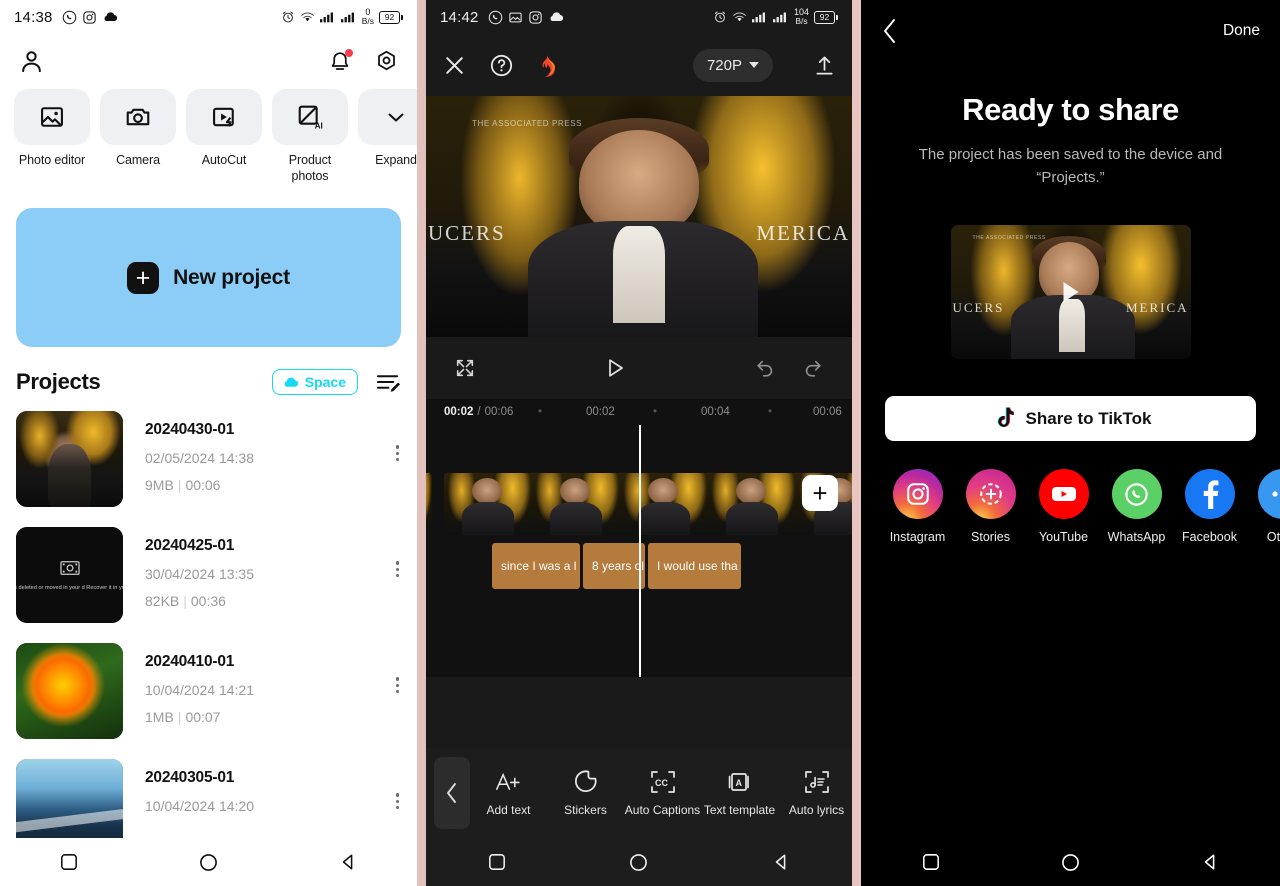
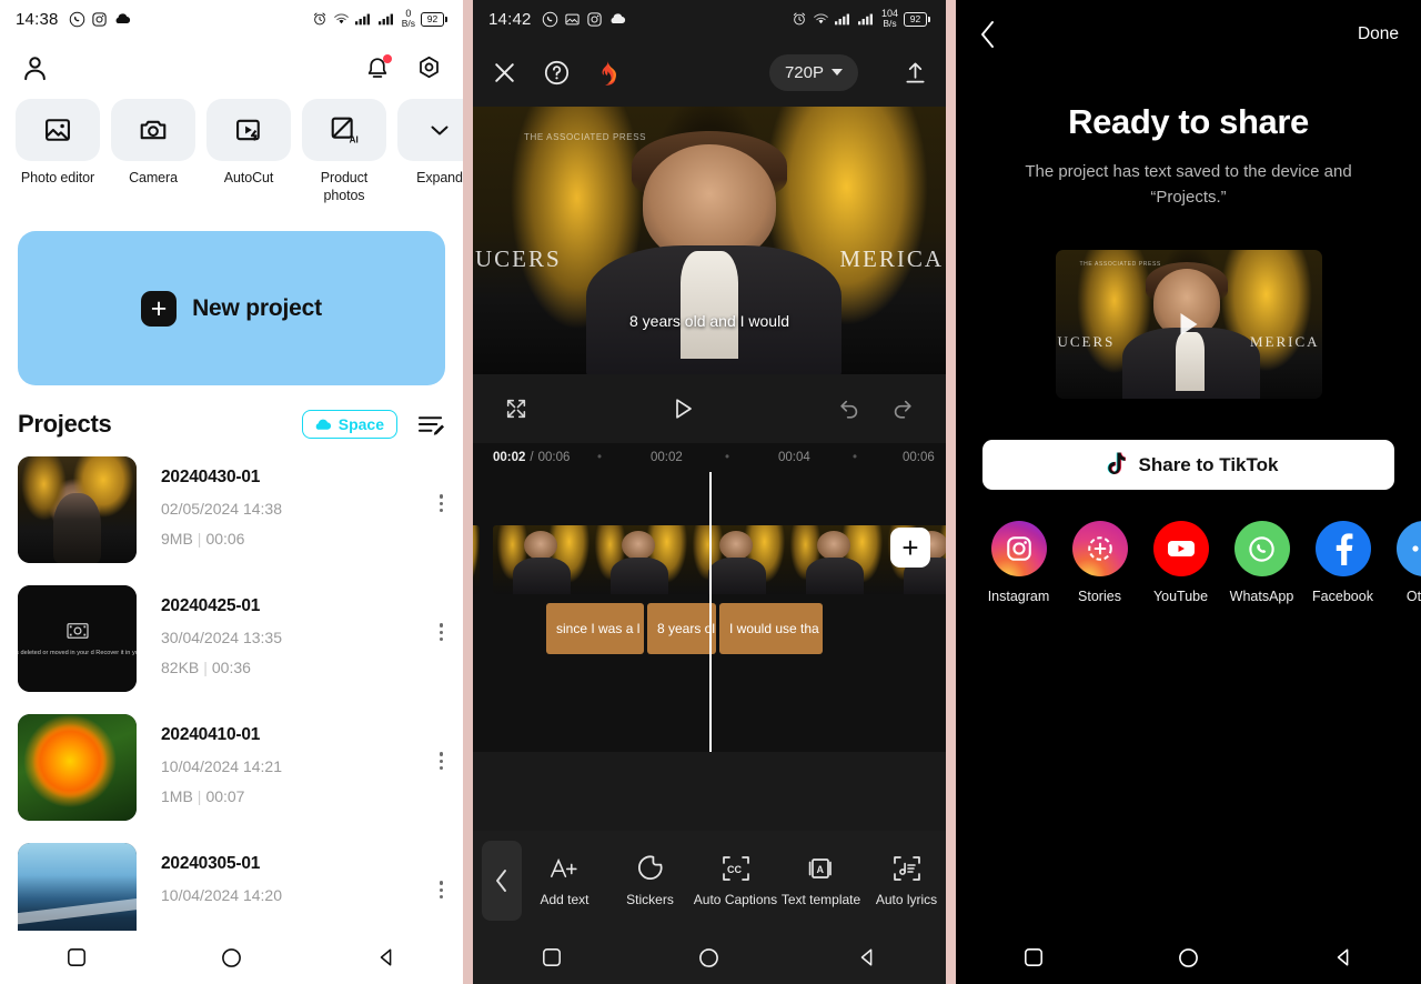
  14:38
  0
  B/s
  92
  Photo editor
  Camera
  AutoCut
  AI
  Product photos
  Expand
  +
  New project
  Projects
  Space
  20240430-01
  02/05/2024 14:38
  9MB | 00:06
  20240425-01
  30/04/2024 13:35
  82KB | 00:36
  20240410-01
  10/04/2024 14:21
  1MB | 00:07
  20240305-01
  10/04/2024 14:20
  14:42
  104
  B/s
  92
  720P
  UCERS
  MERICA
  THE ASSOCIATED PRESS
+ 8 years old and I would
  00:02
  /
  00:06
  •
  00:02
  •
  00:04
  •
  00:06
  +
  since I was a l
  8 yearsl
  I would use tha
  Add text
  Stickers
  CC
  Auto Captions
  A
  Text template
  Auto lyrics
  Done
  Ready to share
- The project has been saved to the device and “Projects.”
+ The project has text saved to the device and “Projects.”
  UCERS
  MERICA
  Share to TikTok
  Instagram
  Stories
  YouTube
  WhatsApp
  Facebook
